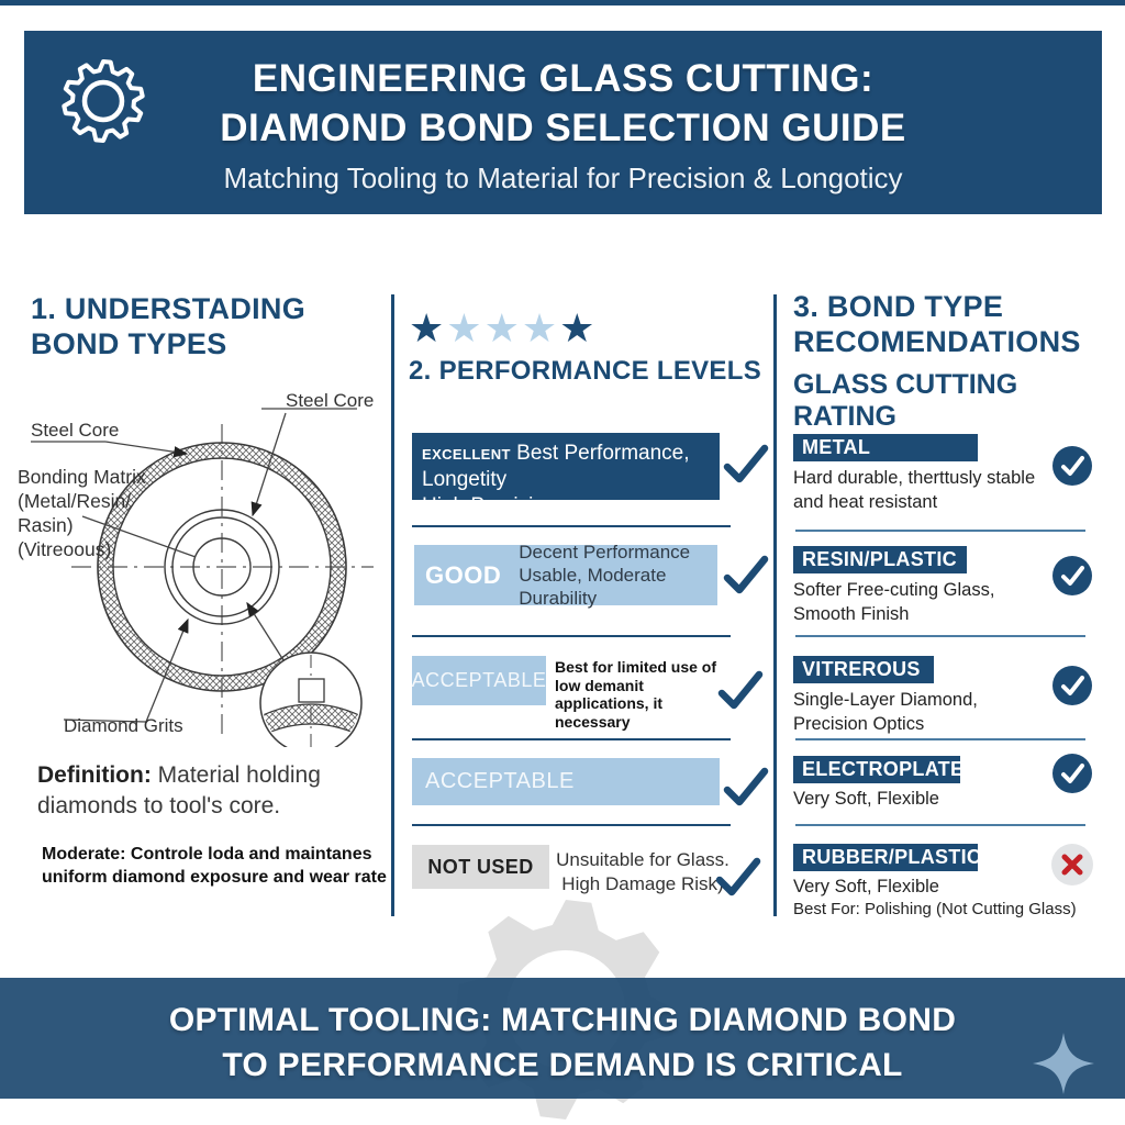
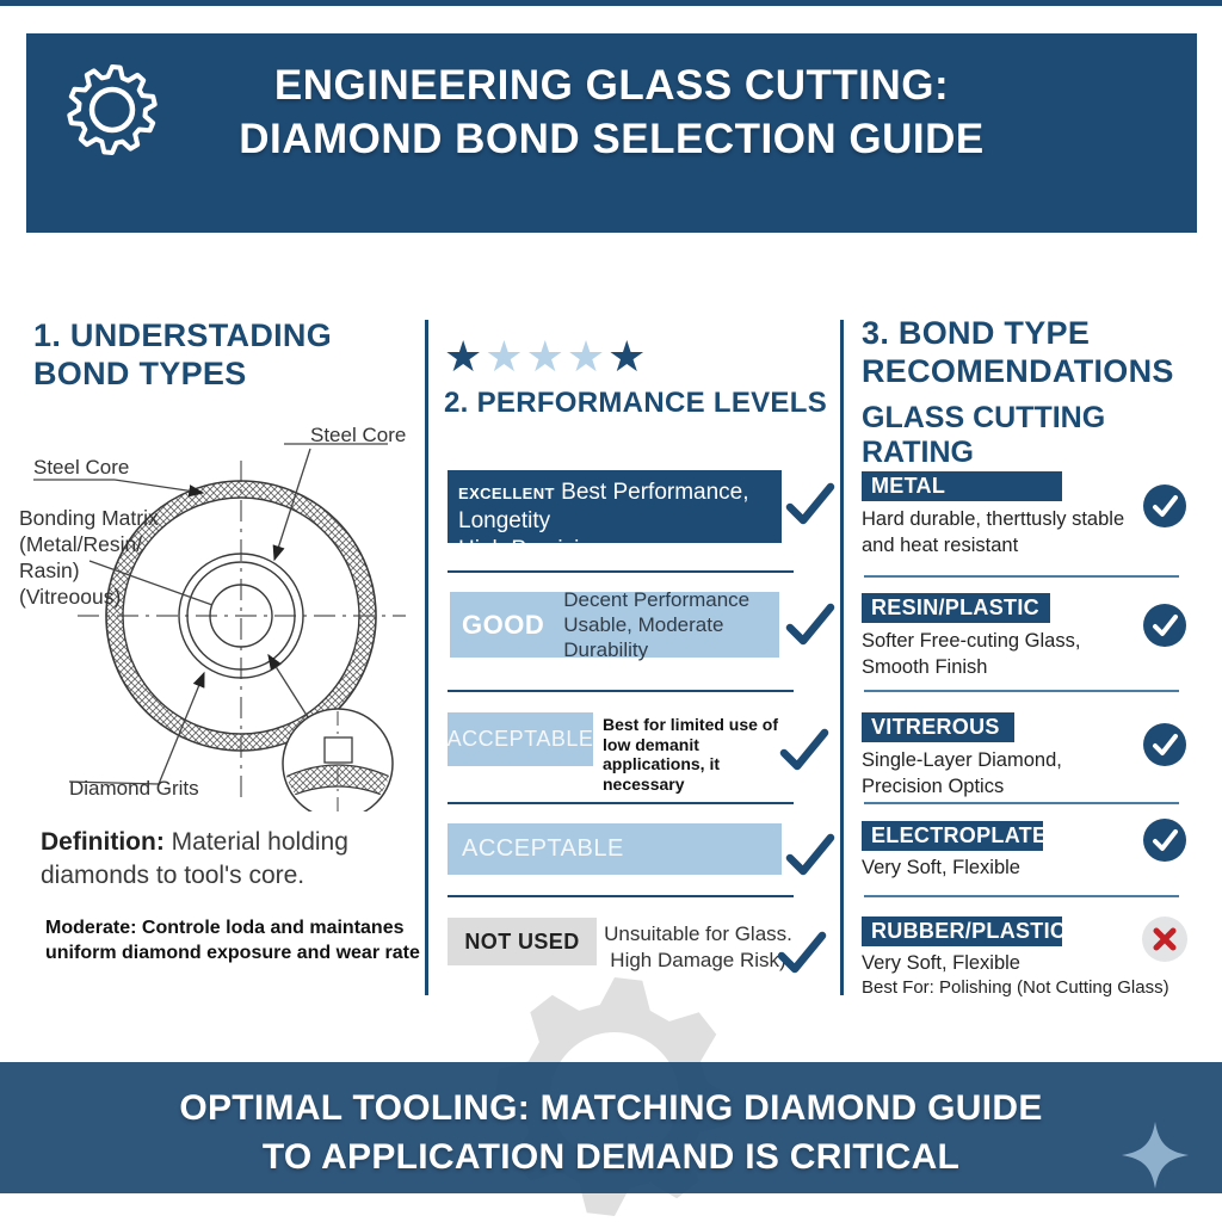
  ENGINEERING GLASS CUTTING:
  DIAMOND BOND SELECTION GUIDE
- Matching Tooling to Material for Precision & Longoticy
  1. UNDERSTADING
  BOND TYPES
  Steel Core
  Steel Core
  Bonding Matrix
  (Metal/Resin/
  Rasin)
  (Vitreoous)
  Diamond Grits
  Definition: Material holding
  diamonds to tool's core.
  Moderate: Controle loda and maintanes
  uniform diamond exposure and wear rate
  ★★★★★
  2. PERFORMANCE LEVELS
  EXCELLENT Best Performance, Longetity
  High Precision
  GOOD
  Decent Performance
  Usable, Moderate Durability
  ACCEPTABLE
  Best for limited use of low demanit applications, it necessary
  ACCEPTABLE
  NOT USED
  Unsuitable for Glass.
  High Damage Risk
  3. BOND TYPE
  RECOMENDATIONS
  GLASS CUTTING RATING
  METAL
  Hard durable, therttusly stable
  and heat resistant
  RESIN/PLASTIC
  Softer Free-cuting Glass,
  Smooth Finish
  VITREROUS
  Single-Layer Diamond,
  Precision Optics
  ELECTROPLATED
  Very Soft, Flexible
  RUBBER/PLASTIC
  Very Soft, Flexible
  Best For: Polishing (Not Cutting Glass)
- OPTIMAL TOOLING: MATCHING DIAMOND BOND
+ OPTIMAL TOOLING: MATCHING DIAMOND GUIDE
- TO PERFORMANCE DEMAND IS CRITICAL
+ TO APPLICATION DEMAND IS CRITICAL
